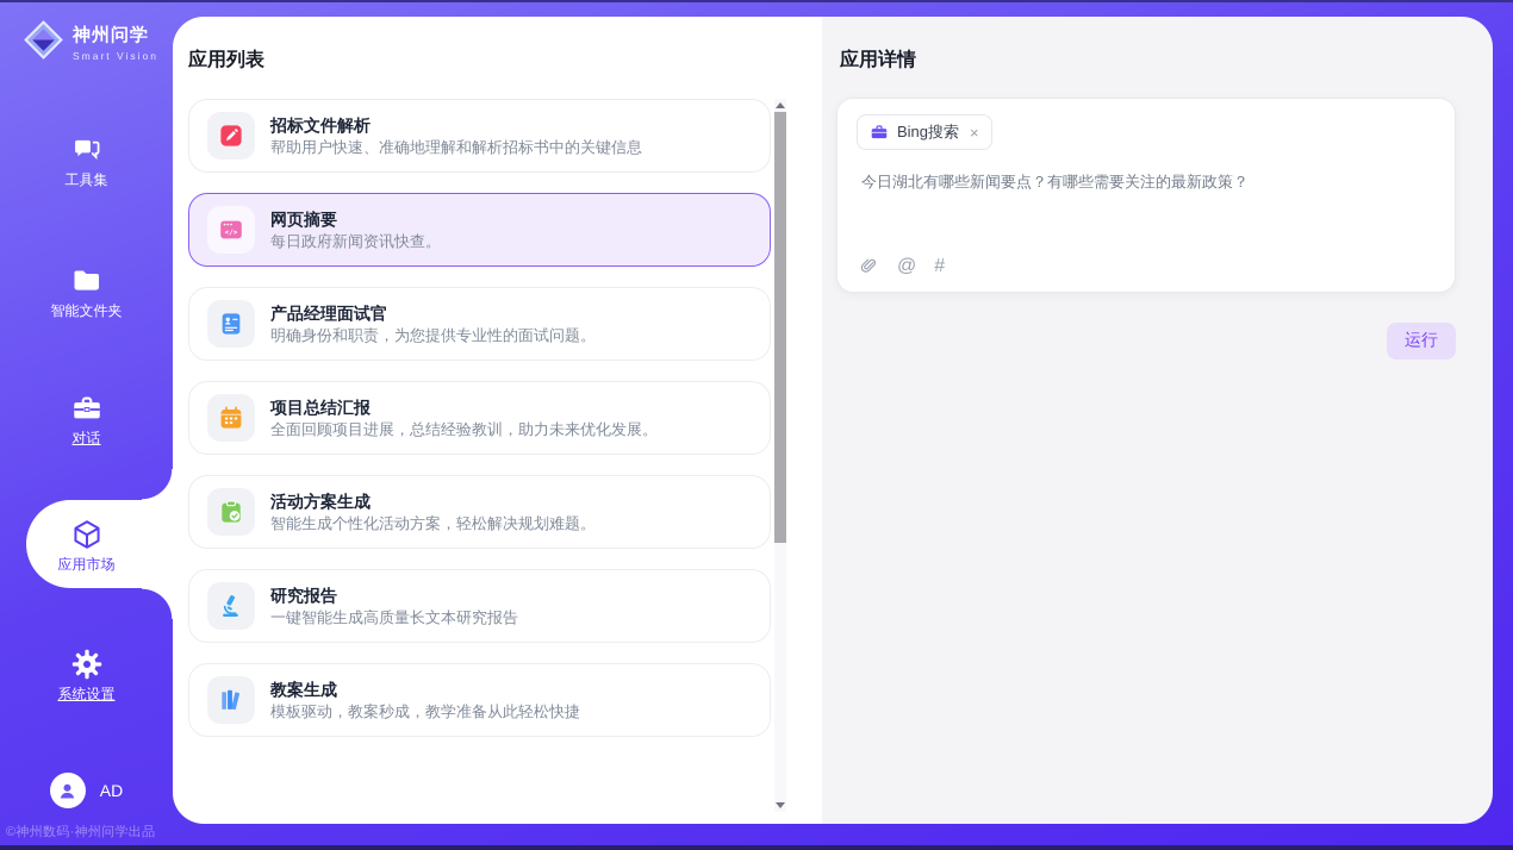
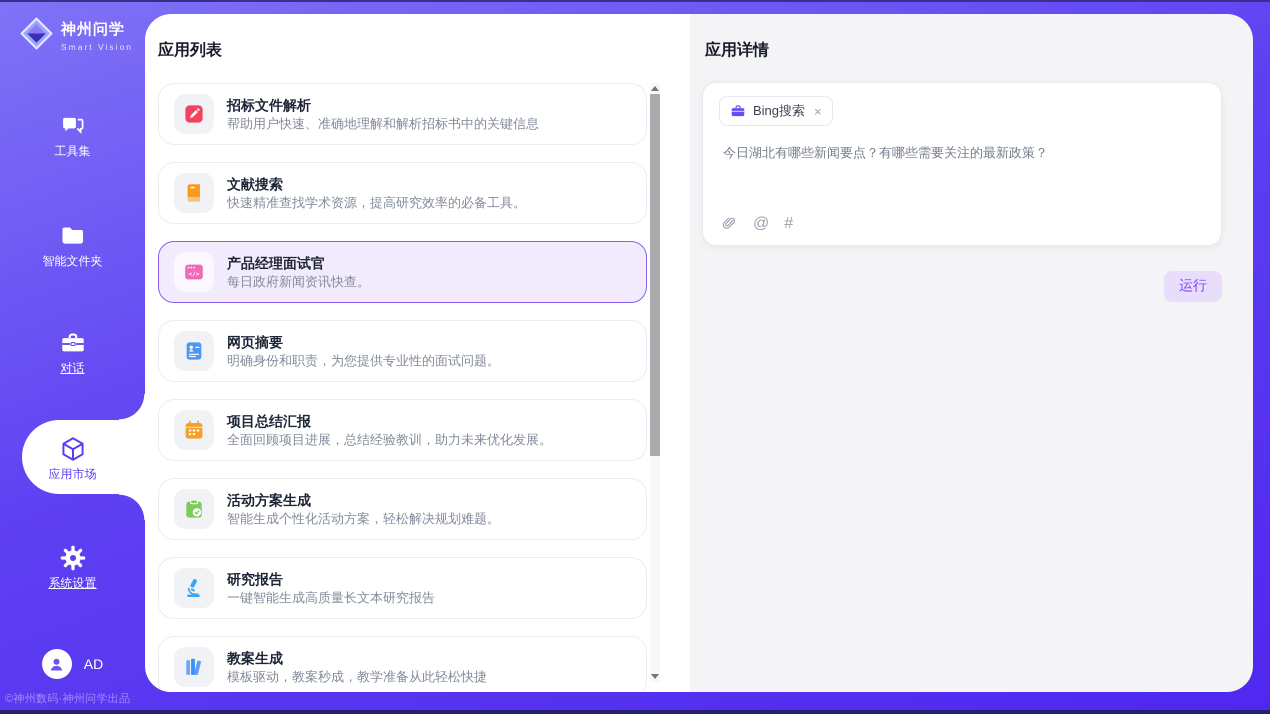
  神州问学
  Smart Vision
  工具集
  智能文件夹
  对话
  应用市场
  系统设置
  AD
  ©神州数码·神州问学出品
  应用列表
  招标文件解析
  帮助用户快速、准确地理解和解析招标书中的关键信息
+ 文献搜索
+ 快速精准查找学术资源，提高研究效率的必备工具。
- 网页摘要
+ 产品经理面试官
  每日政府新闻资讯快查。
- 产品经理面试官
+ 网页摘要
  明确身份和职责，为您提供专业性的面试问题。
  项目总结汇报
  全面回顾项目进展，总结经验教训，助力未来优化发展。
  活动方案生成
  智能生成个性化活动方案，轻松解决规划难题。
  研究报告
  一键智能生成高质量长文本研究报告
  教案生成
  模板驱动，教案秒成，教学准备从此轻松快捷
  应用详情
  Bing搜索
  ×
  今日湖北有哪些新闻要点？有哪些需要关注的最新政策？
  @
  #
  运行
